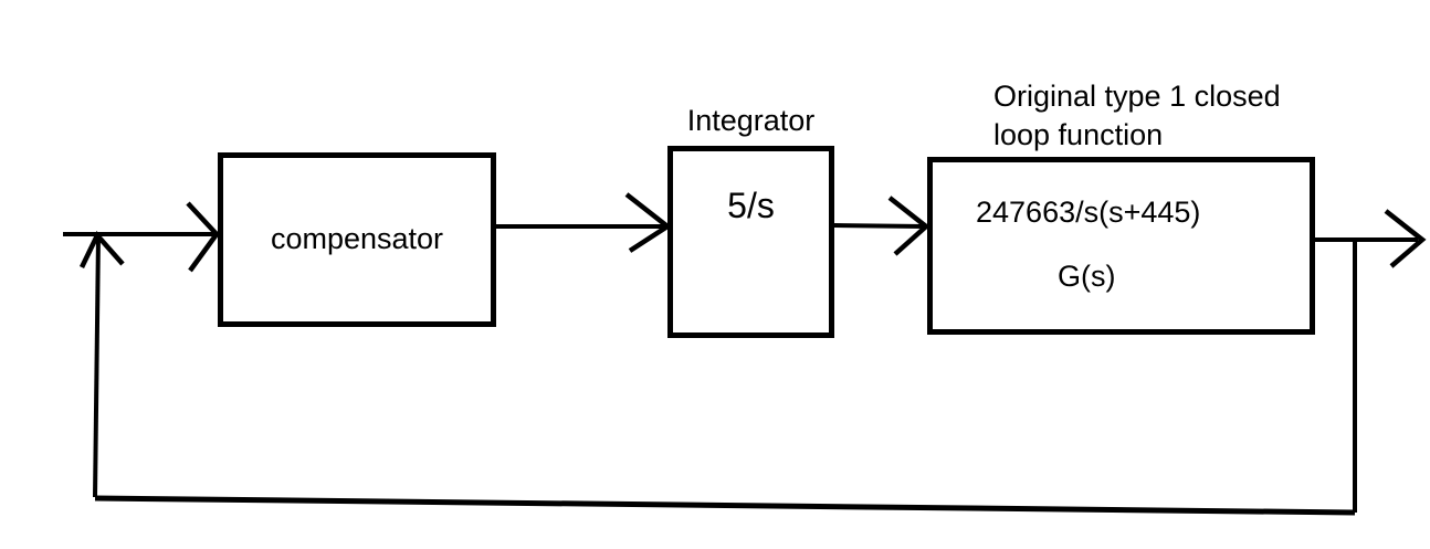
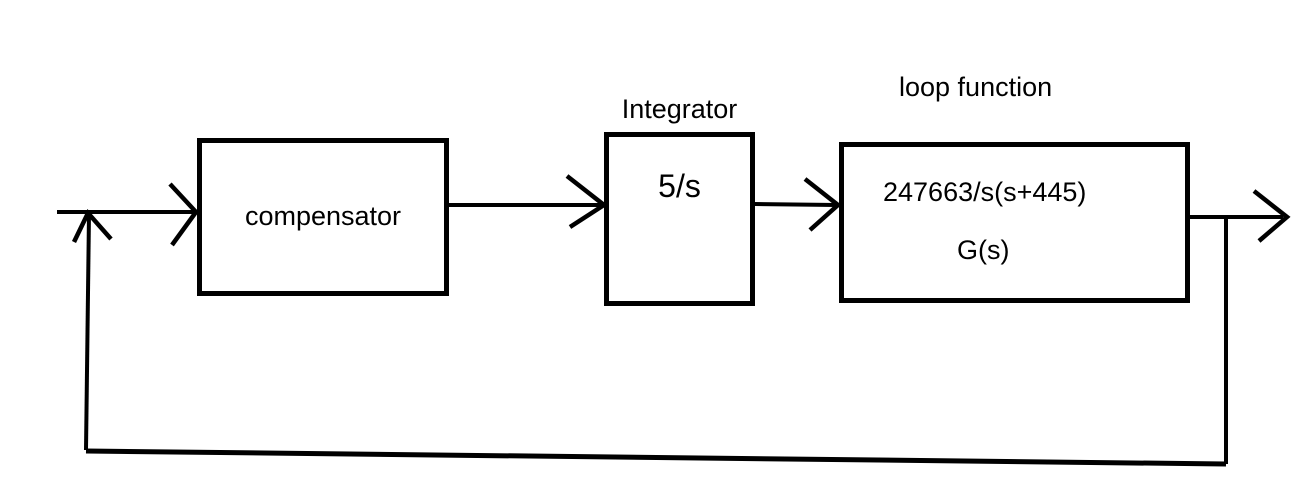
  compensator
  Integrator
  5/s
- Original type 1 closed
  loop function
  247663/s(s+445)
  G(s)
